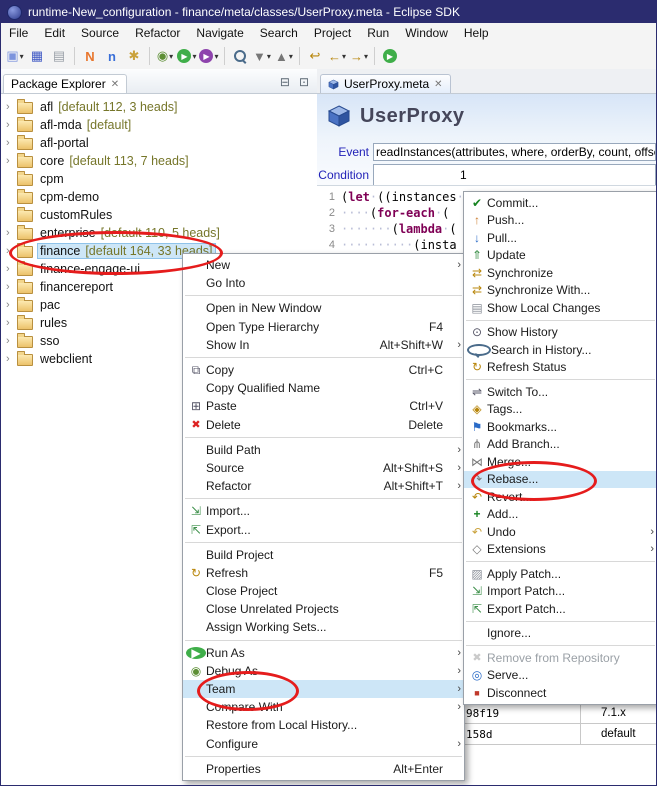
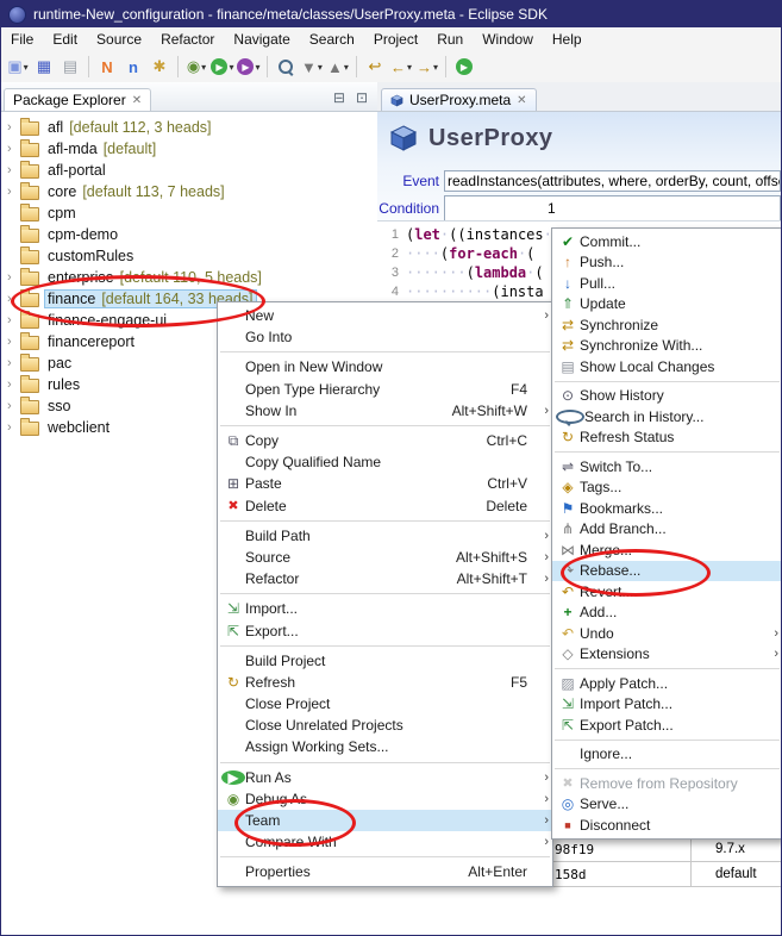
  runtime-New_configuration - finance/meta/classes/UserProxy.meta - Eclipse SDK
  File
  Edit
  Source
  Refactor
  Navigate
  Search
  Project
  Run
  Window
  Help
  ▣
  ▦
  ▤
  N
  n
  ✱
  ◉
  ▶
  ▶
  ▼
  ▲
  ↩
  ←
  →
  ▶
  Package Explorer
  ⊟
  ⊡
  afl [default 112, 3 heads]
  afl-mda [default]
  afl-portal
  core [default 113, 7 heads]
  cpm
  cpm-demo
  customRules
  enterprise [default 110, 5 heads]
  finance [default 164, 33 heads]
  finance-engage-ui
  financereport
  pac
  rules
  sso
  webclient
  UserProxy.meta
  UserProxy
  Event
  readInstances(attributes, where, orderBy, count, offs
  Condition
  1
  1
  (
  let
  ·
  ((
  instances
  ·
  2
  ····
  (
  for-each
  ·
  (
  3
  ·······
  (
  lambda
  ·
  (
  4
  ··········
  (
  insta
  98f19
- 7.1.x
+ 9.7.x
  158d
  default
  New
  Go Into
  Open in New Window
  Open Type Hierarchy
  F4
  Show In
  Alt+Shift+W
  ⧉
  Copy
  Ctrl+C
  Copy Qualified Name
  ⊞
  Paste
  Ctrl+V
  ✖
  Delete
  Delete
  Build Path
  Source
  Alt+Shift+S
  Refactor
  Alt+Shift+T
  ⇲
  Import...
  ⇱
  Export...
  Build Project
  ↻
  Refresh
  F5
  Close Project
  Close Unrelated Projects
  Assign Working Sets...
  ▶
  Run As
  ◉
  Debug As
  Team
  Compare With
- Restore from Local History...
- Configure
  Properties
  Alt+Enter
  ✔
  Commit...
  ↑
  Push...
  ↓
  Pull...
  ⇑
  Update
  ⇄
  Synchronize
  ⇄
  Synchronize With...
  ▤
  Show Local Changes
  ⊙
  Show History
  Search in History...
  ↻
  Refresh Status
  ⇌
  Switch To...
  ◈
  Tags...
  ⚑
  Bookmarks...
  ⋔
  Add Branch...
  ⋈
  Merge...
  ↷
  Rebase...
  ↶
  Revert...
  +
  Add...
  ↶
  Undo
  ◇
  Extensions
  ▨
  Apply Patch...
  ⇲
  Import Patch...
  ⇱
  Export Patch...
  Ignore...
  ✖
  Remove from Repository
  ◎
  Serve...
  ■
  Disconnect
